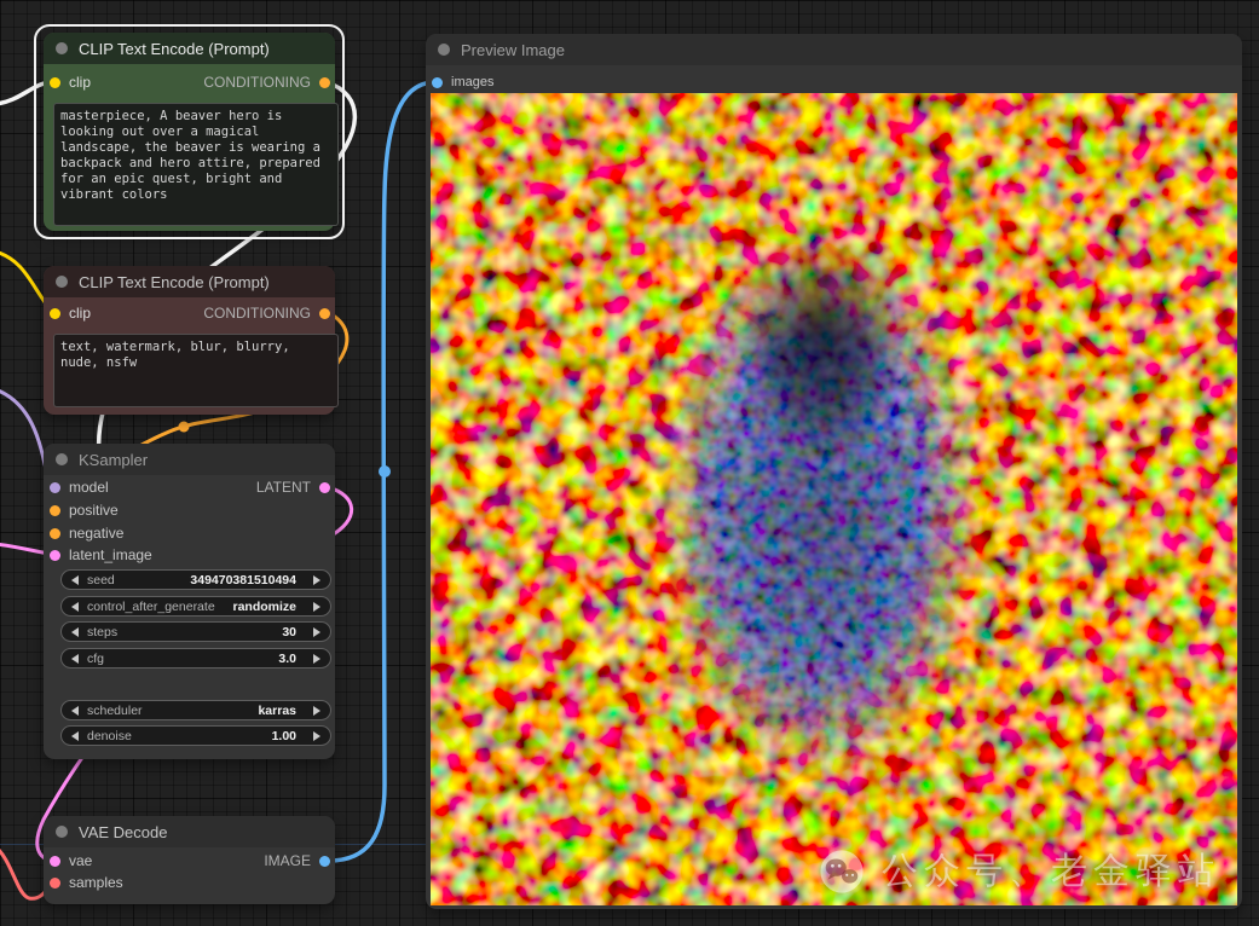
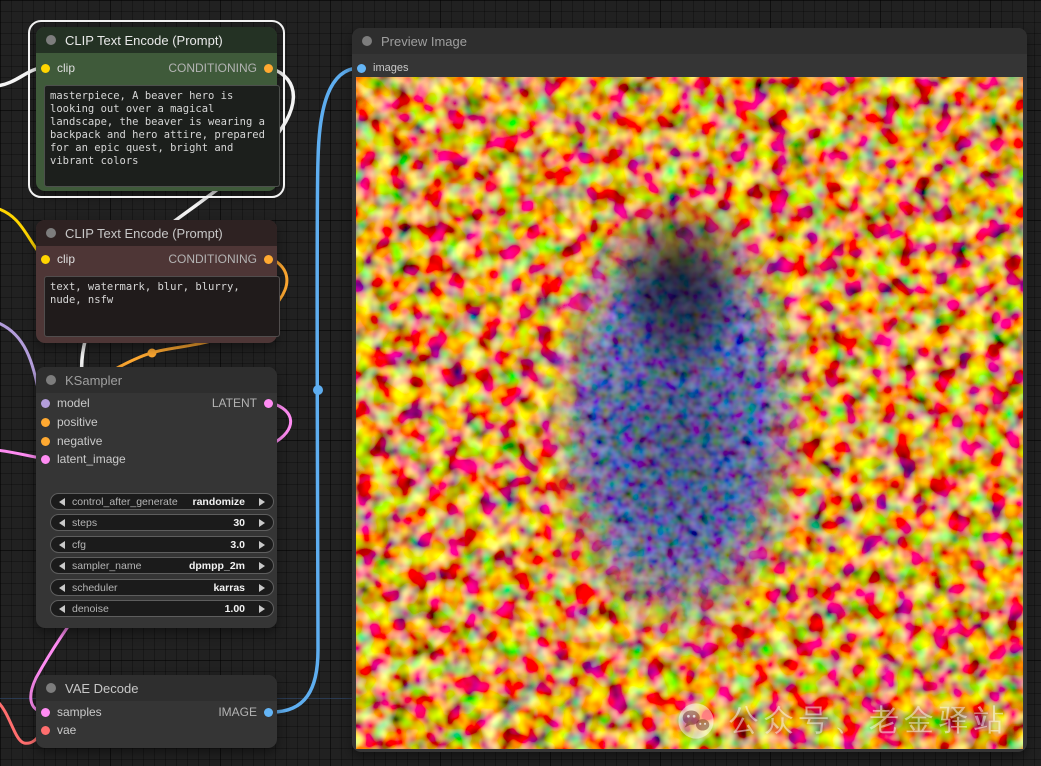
  CLIP Text Encode (Prompt)
  clip
  CONDITIONING
  CLIP Text Encode (Prompt)
  clip
  CONDITIONING
  KSampler
  model
  LATENT
  positive
  negative
  latent_image
- seed
- 349470381510494
  control_after_generate
  randomize
  steps
  30
  cfg
  3.0
+ sampler_name
+ dpmpp_2m
  scheduler
  karras
  denoise
  1.00
  VAE Decode
- vae
+ samples
  IMAGE
- samples
+ vae
  Preview Image
  images
  公众号、老金驿站
